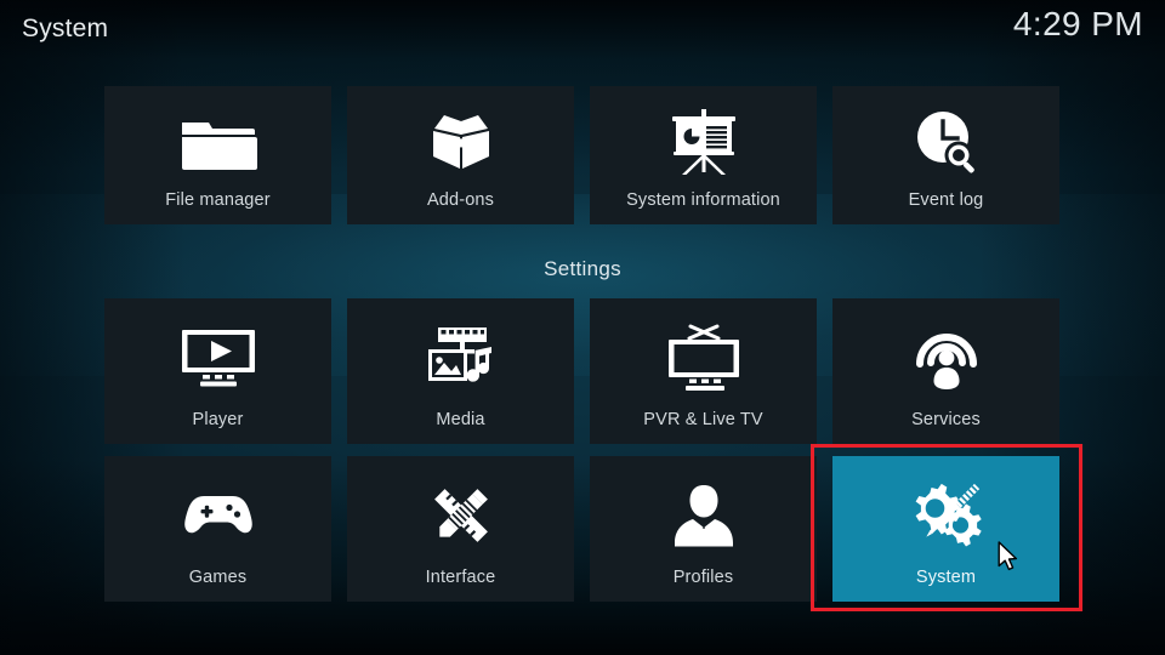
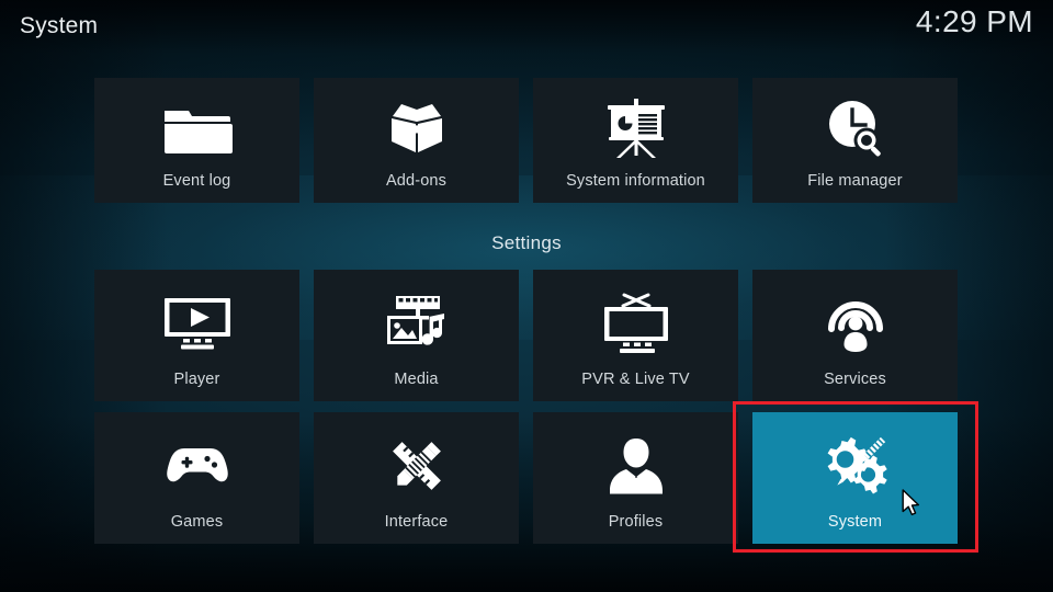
  System
  4:29 PM
  Settings
- File manager
+ Event log
  Add-ons
  System information
- Event log
+ File manager
  Player
  Media
  PVR & Live TV
  Services
  Games
  Interface
  Profiles
  System
